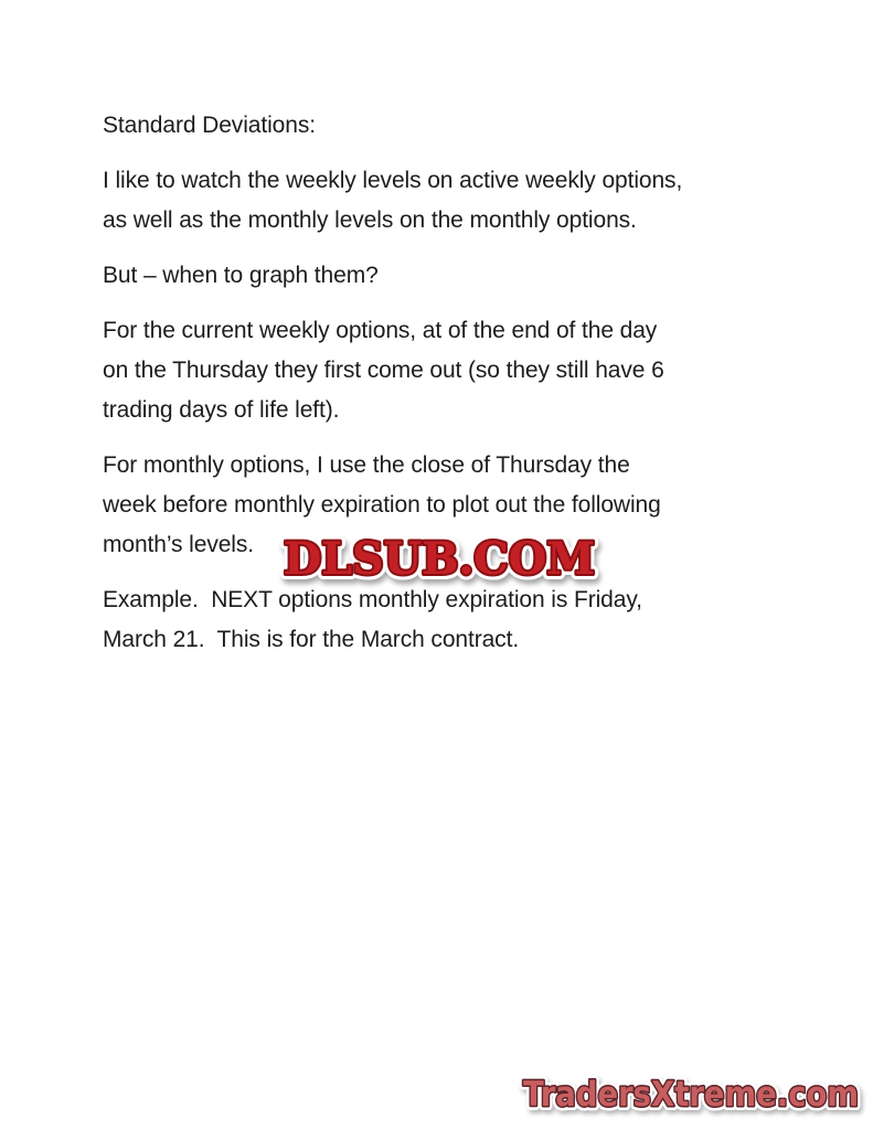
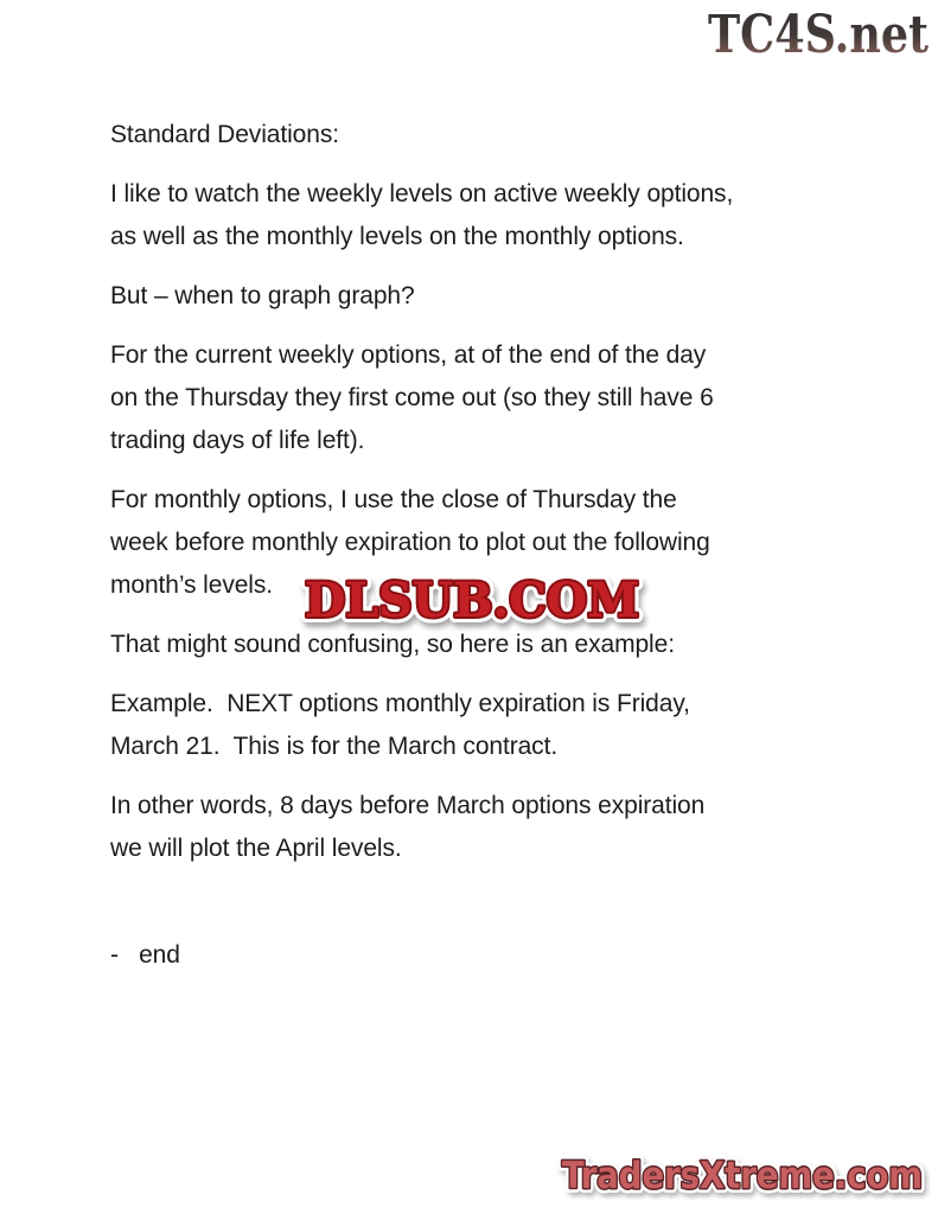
+ TC4S.net
  Standard Deviations:
  I like to watch the weekly levels on active weekly options,
  as well as the monthly levels on the monthly options.
- But – when to graph them?
+ But – when to graph graph?
  For the current weekly options, at of the end of the day
  on the Thursday they first come out (so they still have 6
  trading days of life left).
  For monthly options, I use the close of Thursday the
  week before monthly expiration to plot out the following
  month’s levels.
+ That might sound confusing, so here is an example:
  Example. NEXT options monthly expiration is Friday,
  March 21. This is for the March contract.
+ In other words, 8 days before March options expiration
+ we will plot the April levels.
+ - end
  DLSUB.COM
  TradersXtreme.com
